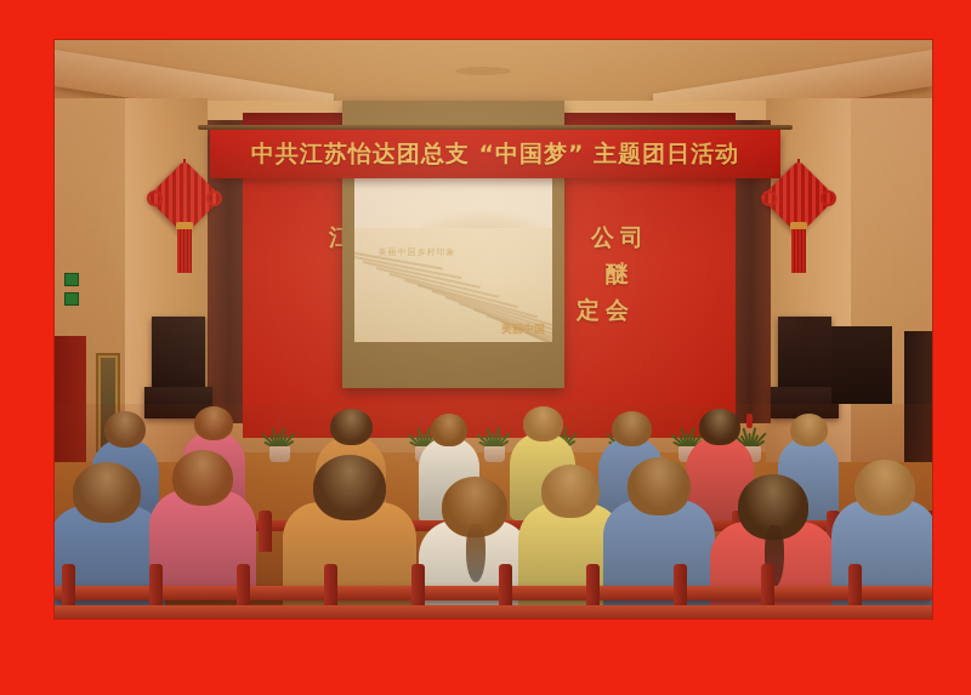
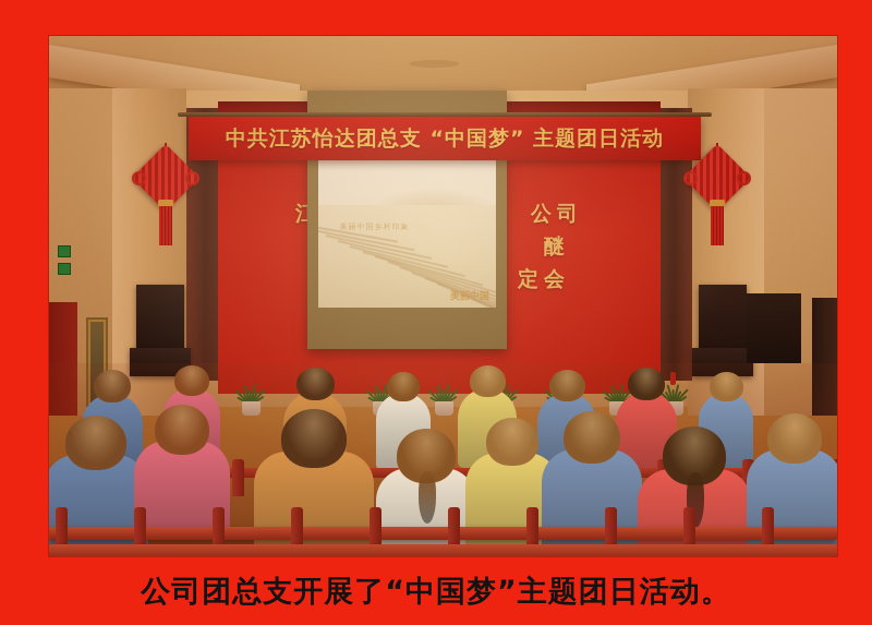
+ 公司团总支开展了“中国梦”主题团日活动。
